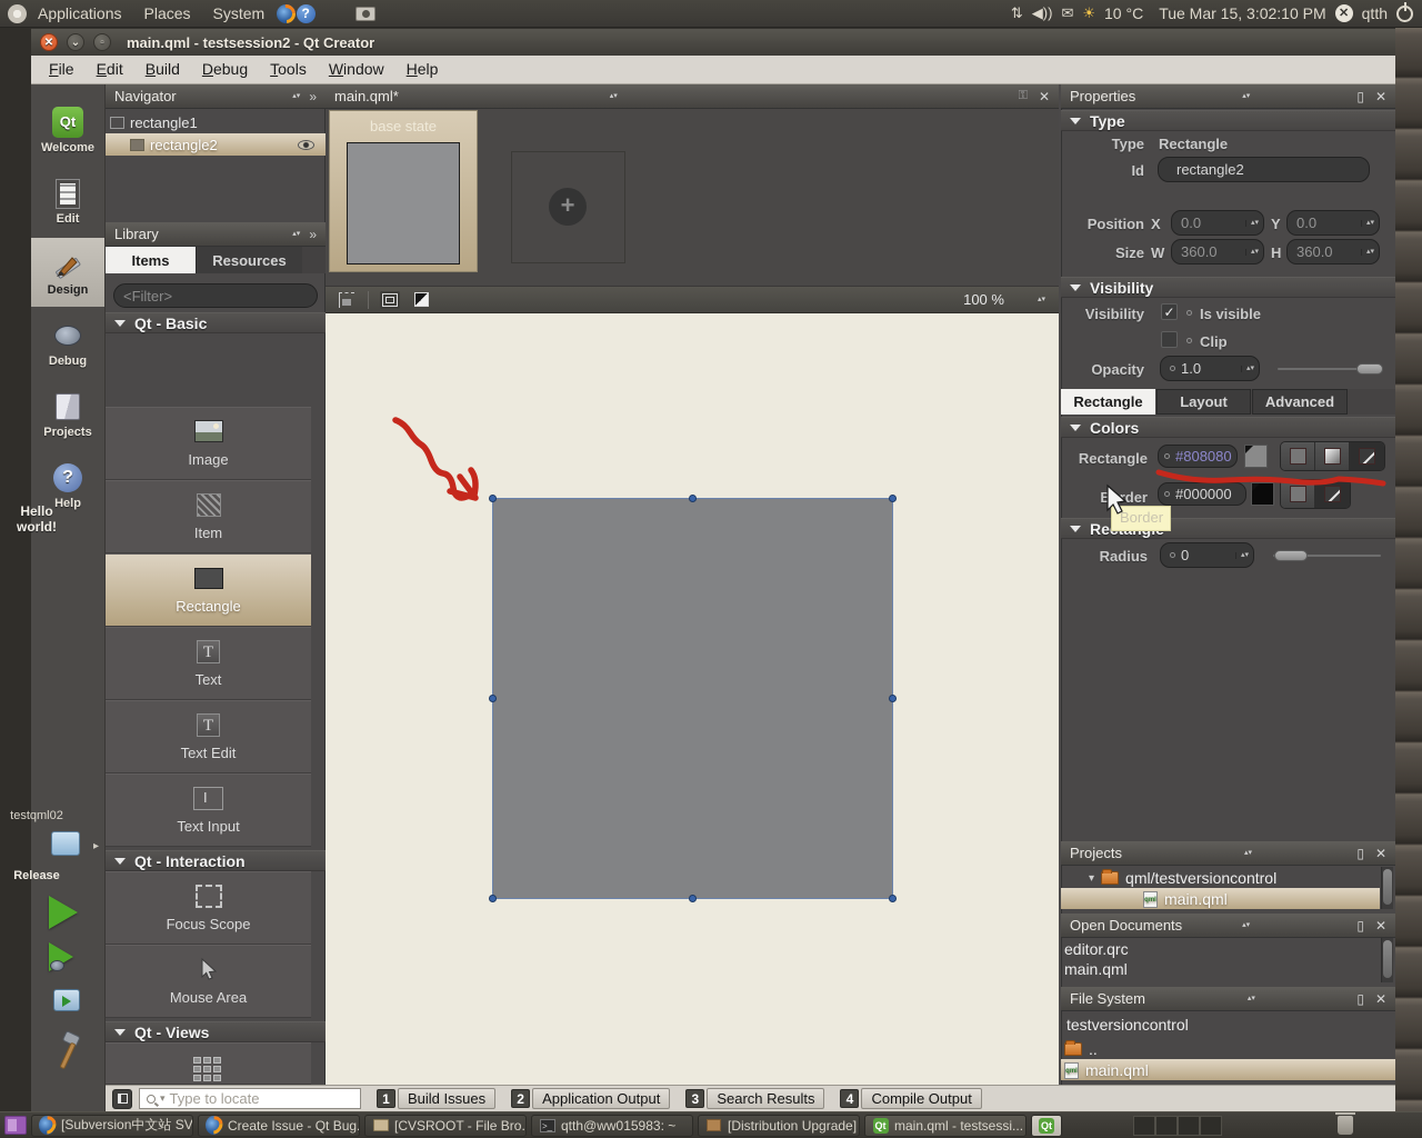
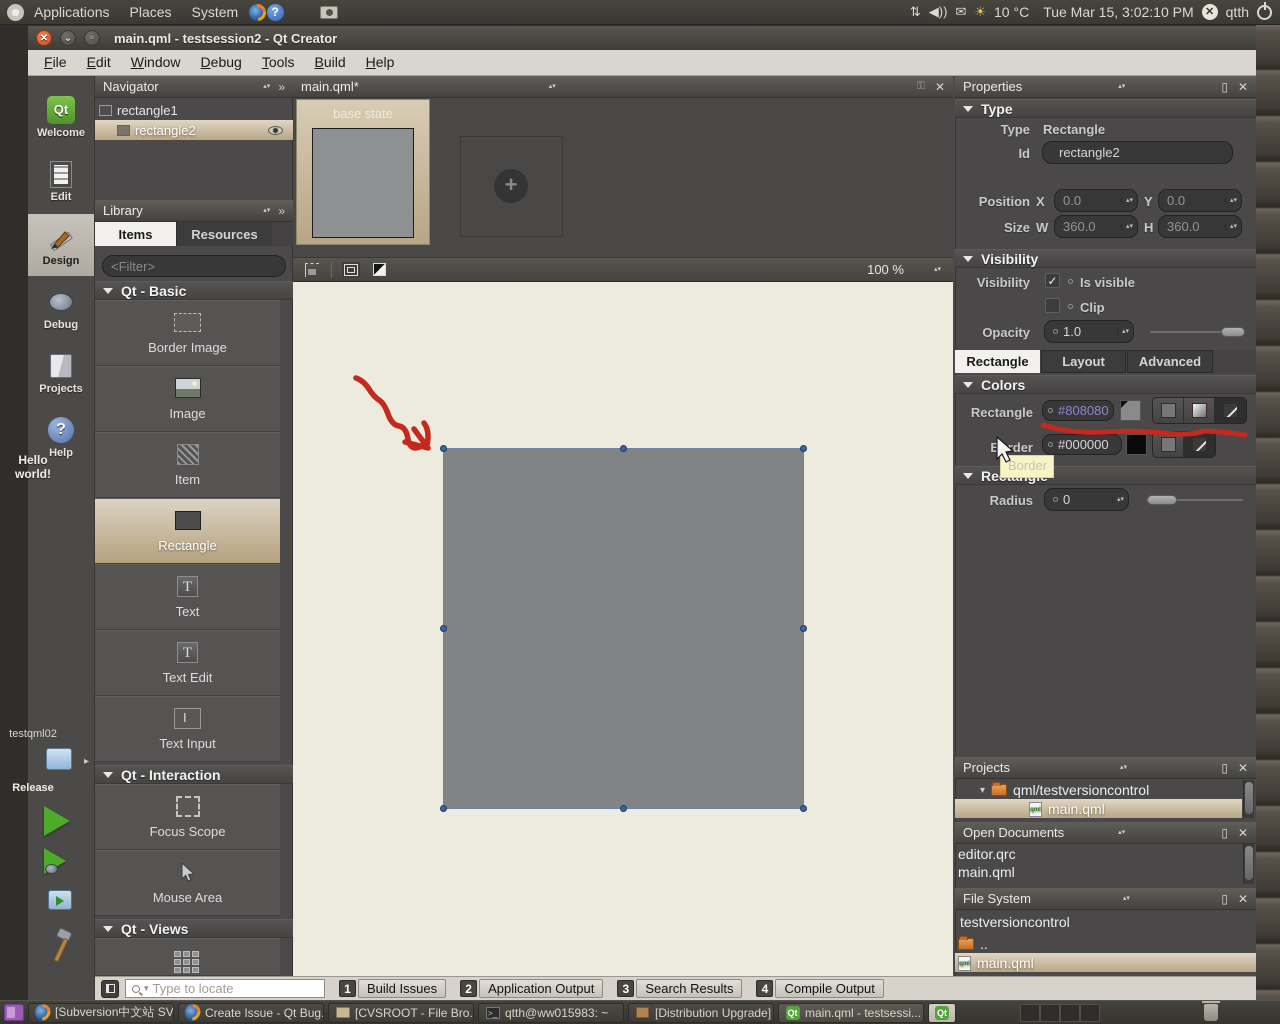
  Applications
  Places
  System
  ?
  ⇅
  ◀))
  ✉
  ☀
  10 °C
  Tue Mar 15, 3:02:10 PM
  ✕
  qtth
  ✕
  ⌄
  ▫
  main.qml - testsession2 - Qt Creator
  File
  Edit
- Build
+ Window
  Debug
  Tools
- Window
+ Build
  Help
  Qt
  Welcome
  Edit
  Design
  Debug
  Projects
  ?
  Help
  Hello world!
  testqml02
  ▸
  Release
  Navigator
  »
  rectangle1
  rectangle2
  Library
  »
  Items
  Resources
  <Filter>
  Qt - Basic
+ Border Image
  Image
  Item
  Rectangle
  T
  Text
  T
  Text Edit
  Text Input
  Qt - Interaction
  Focus Scope
  Mouse Area
  Qt - Views
  main.qml*
  ⚿
  ✕
  base state
  +
  100 %
  Properties
  ▯
  ✕
  Type
  Type
  Rectangle
  Id
  rectangle2
  Position
  X
  0.0
  Y
  0.0
  Size
  W
  360.0
  H
  360.0
  Visibility
  Visibility
  ✓
  Is visible
  Clip
  Opacity
  1.0
  Rectangle
  Layout
  Advanced
  Colors
  Rectangle
  #808080
  Brder
  #000000
  Border
  Radius
  0
  Projects
  ▯
  ✕
  ▾
  qml/testversioncontrol
  main.qml
  Open Documents
  ▯
  ✕
  editor.qrc
  main.qml
  File System
  ▯
  ✕
  testversioncontrol
  ..
  main.qml
  ▾
  Type to locate
  1
  Build Issues
  2
  Application Output
  3
  Search Results
  4
  Compile Output
  [Subversion中文站 SV
  Create Issue - Qt Bug.
  [CVSROOT - File Bro.
  >_
  qtth@ww015983: ~
  [Distribution Upgrade]
  Qt
  main.qml - testsessi...
  Qt
